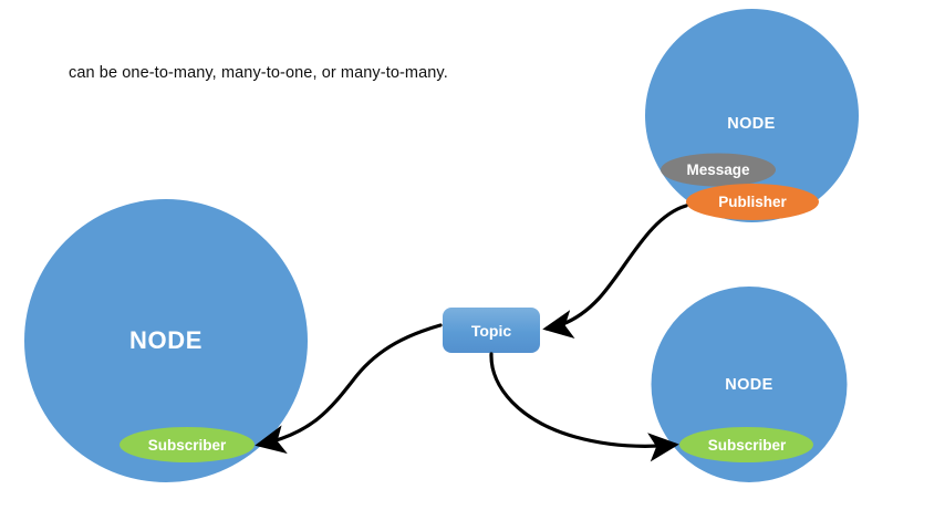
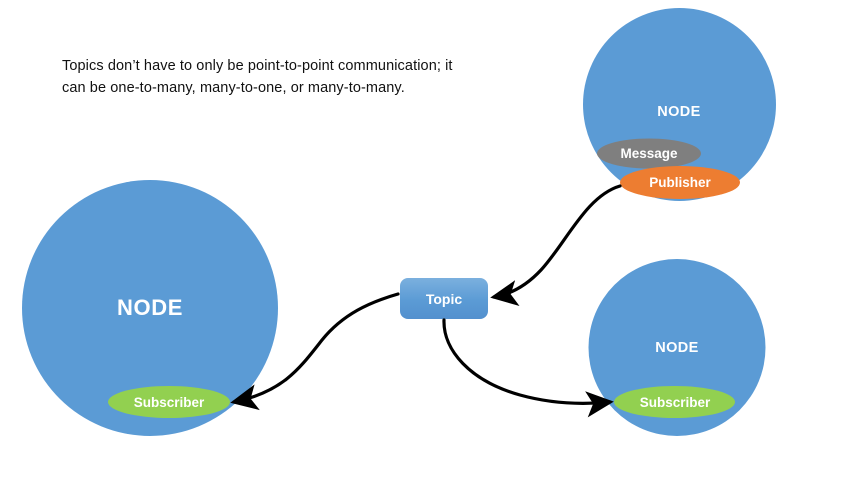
+ Topics don’t have to only be point-to-point communication; it
  can be one-to-many, many-to-one, or many-to-many.
  NODE
  Message
  Publisher
  NODE
  Subscriber
  NODE
  Subscriber
  Topic
